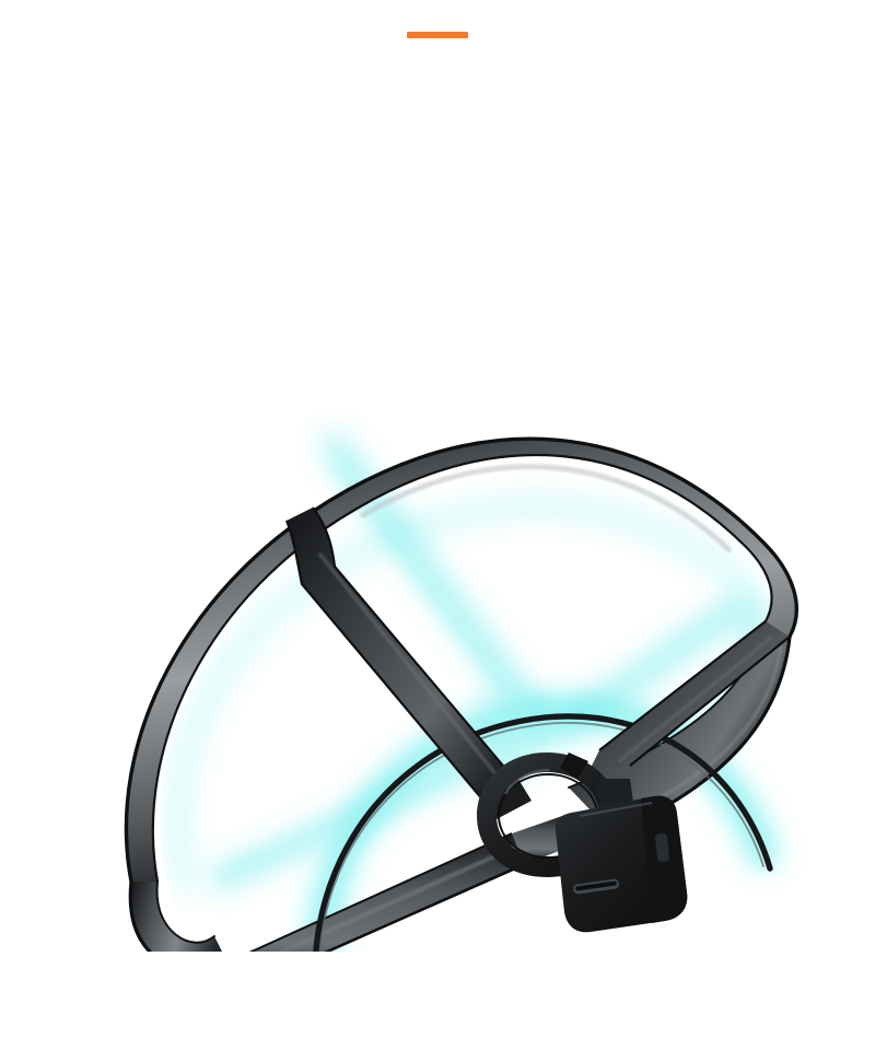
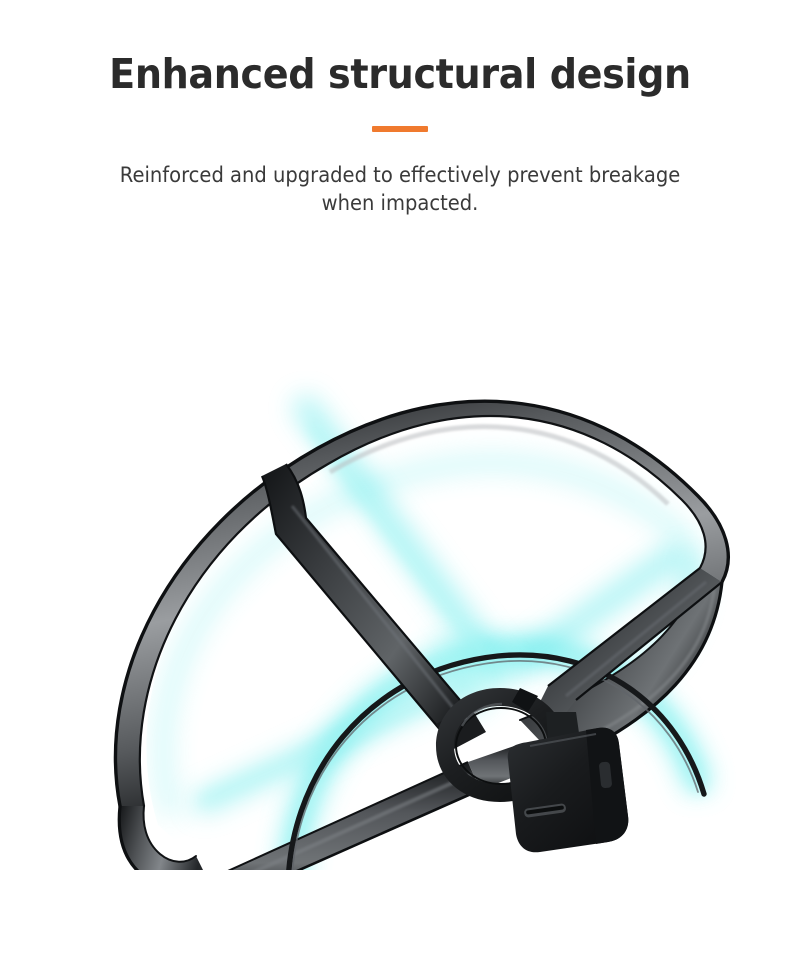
+ Enhanced structural design
+ Reinforced and upgraded to effectively prevent breakage when impacted.
